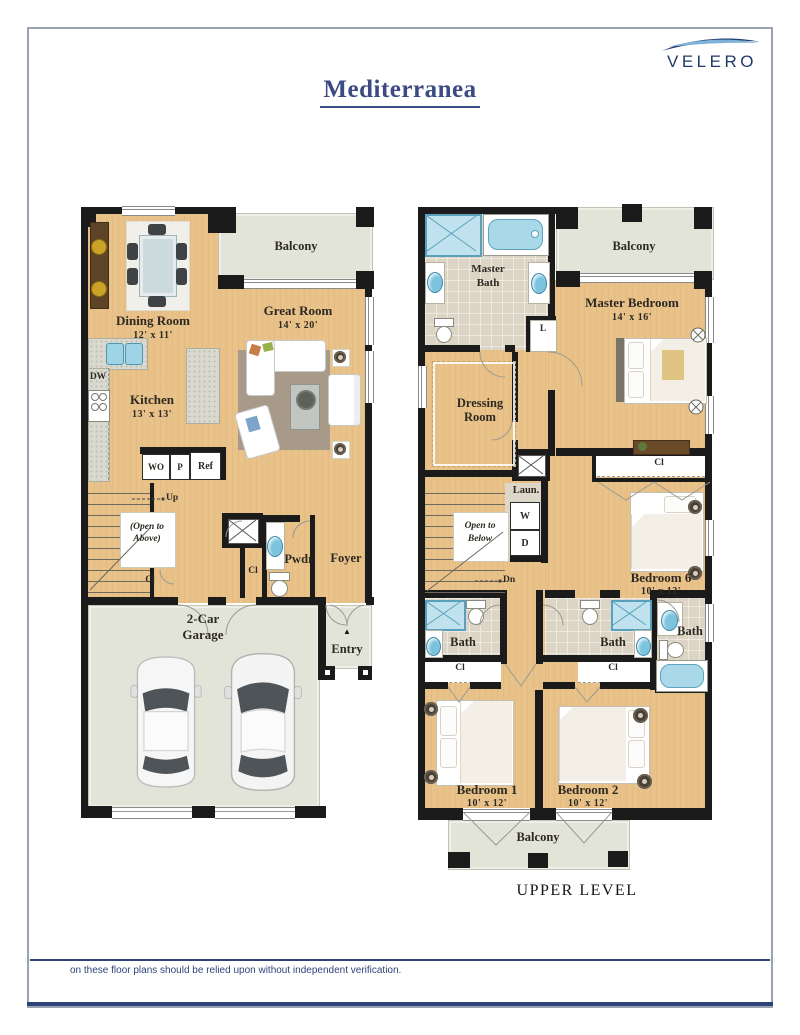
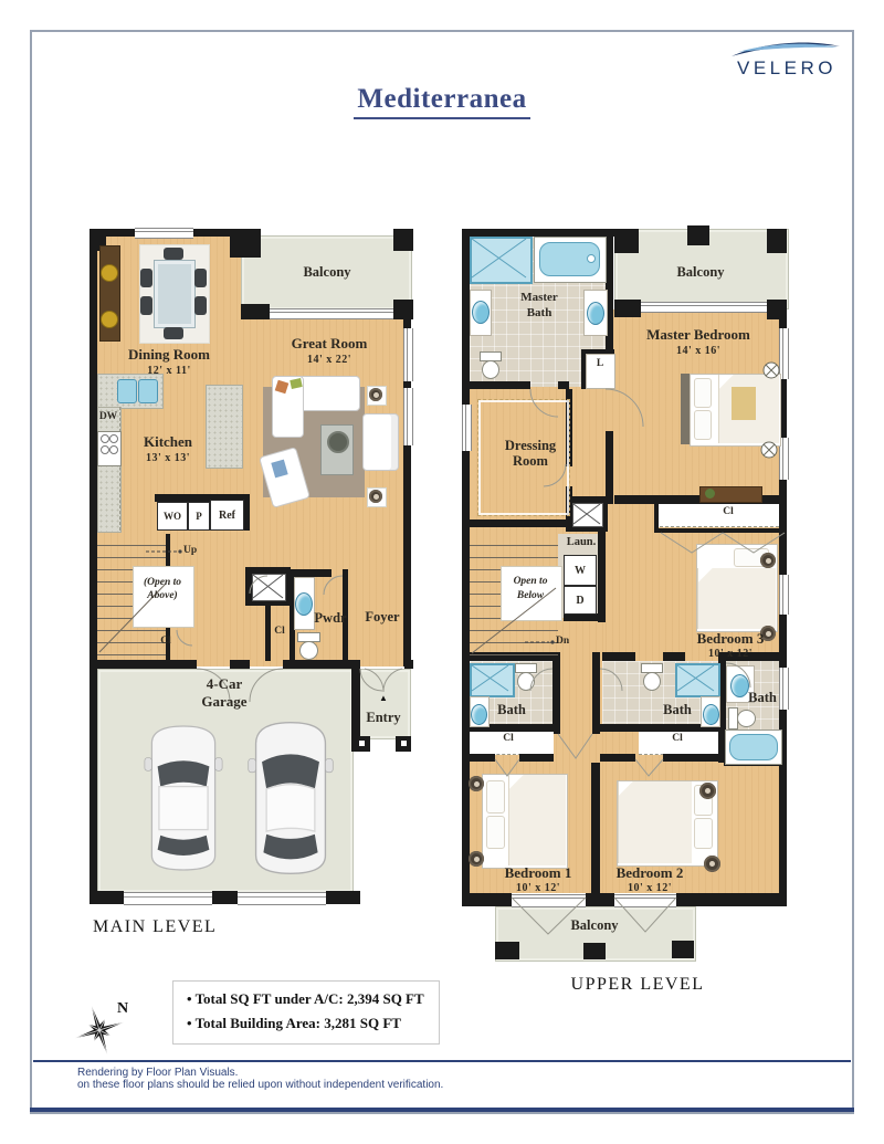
  Mediterranea
  VELERO
  WO
  P
  Ref
  W
  D
  Balcony
  Dining Room
  12' x 11'
  Great Room
- 14' x 20'
+ 14' x 22'
  Kitchen
  13' x 13'
  DW
  Up
  (Open to
  Above)
  Cl
  Cl
  Pwdr
  Foyer
- 2-Car
+ 4-Car
  Garage
  ▲
  Entry
+ MAIN LEVEL
  Master
  Bath
  Balcony
  Master Bedroom
  14' x 16'
  L
  Dressing
  Room
  Cl
  Laun.
  Open to
  Below
  Dn
- Bedroom 6
+ Bedroom 3
  10' x 12'
  Bath
  Bath
  Bath
  Cl
  Cl
  Bedroom 1
  10' x 12'
  Bedroom 2
  10' x 12'
  Balcony
  UPPER LEVEL
+ • Total SQ FT under A/C: 2,394 SQ FT
+ • Total Building Area: 3,281 SQ FT
+ N
+ Rendering by Floor Plan Visuals.
  on these floor plans should be relied upon without independent verification.
